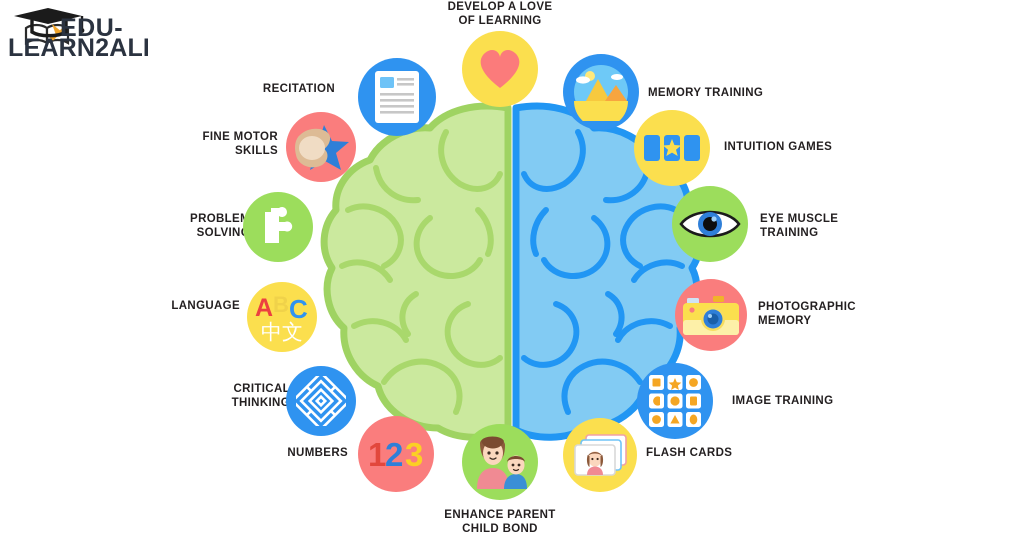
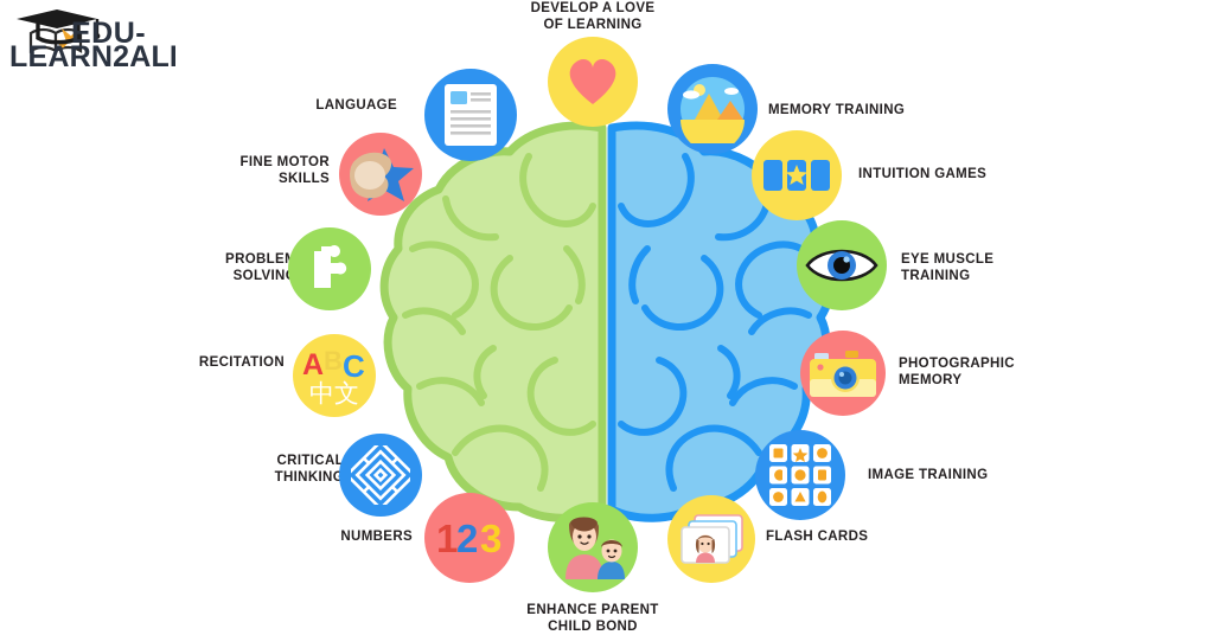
  EDU-
  LEARN2AL
  DEVELOP A LOVE
  OF LEARNING
- RECITATION
+ LANGUAGE
  FINE MOTOR
  SKILLS
  PROBLE
  SOLVIN
- LANGUAGE
+ RECITATION
  A
  C
  中文
  CRITICAL
  THINKIN
  NUMBERS
  1
  2
  3
  ENHANCE PARENT
  CHILD BOND
  MEMORY TRAINING
  INTUITION GAMES
  EYE MUSCLE
  TRAINING
  PHOTOGRAPHIC
  MEMORY
  IMAGE TRAINING
  FLASH CARDS
